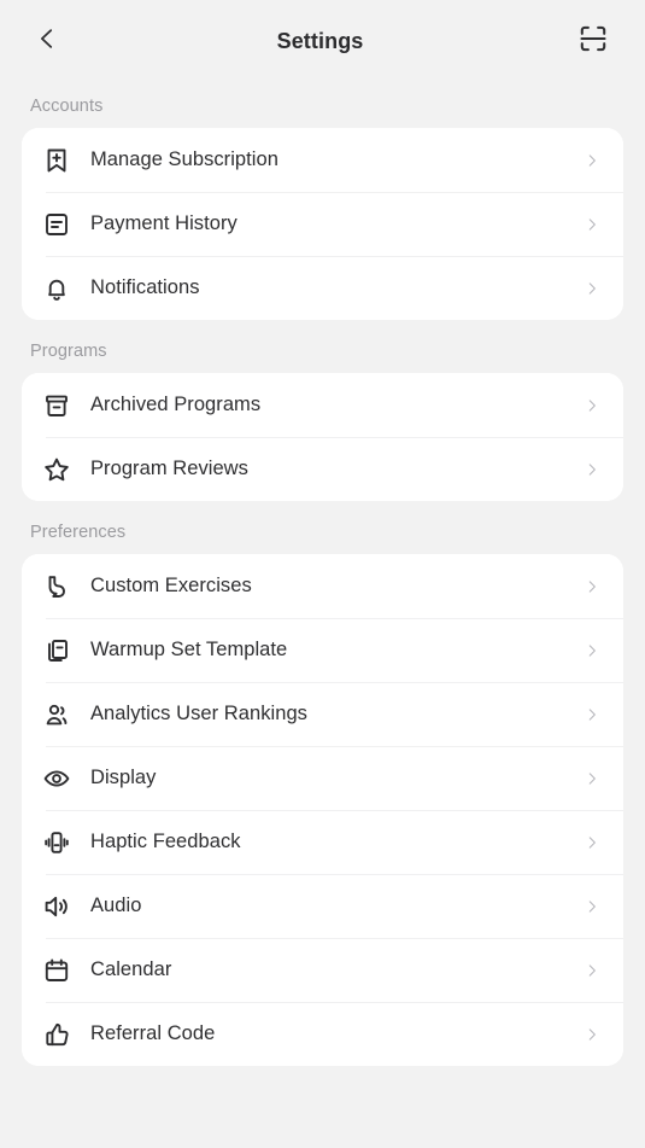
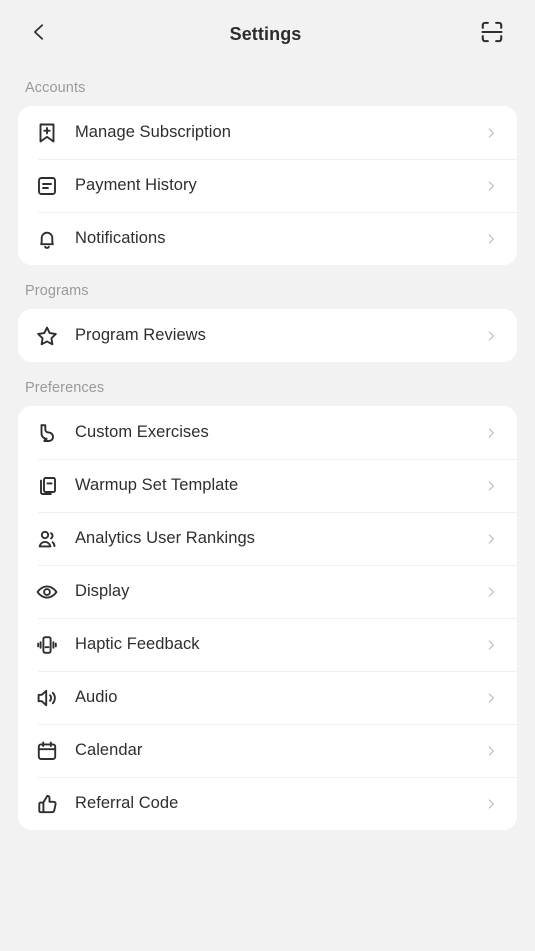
  Settings
  Accounts
  Manage Subscription
  Payment History
  Notifications
  Programs
- Archived Programs
  Program Reviews
  Preferences
  Custom Exercises
  Warmup Set Template
  Analytics User Rankings
  Display
  Haptic Feedback
  Audio
  Calendar
  Referral Code
